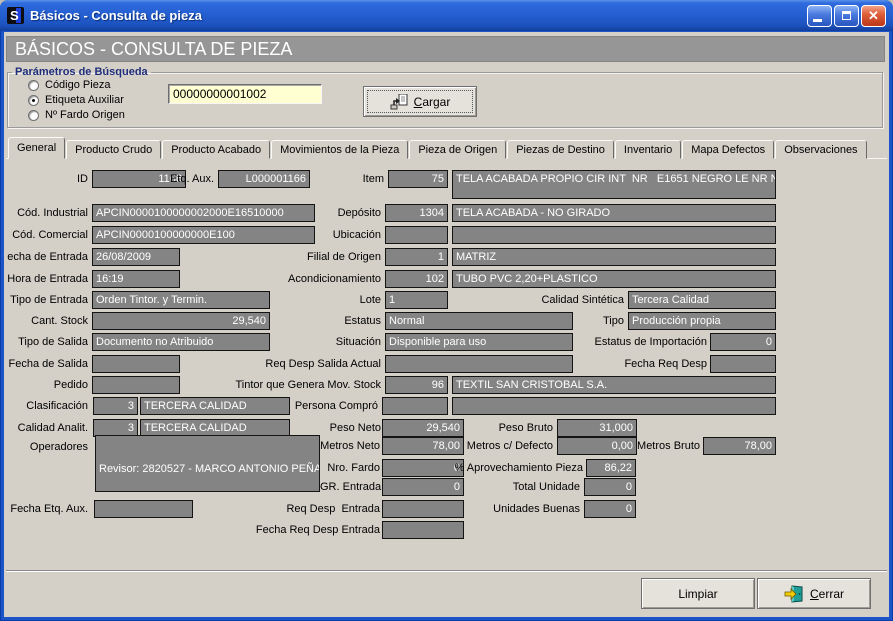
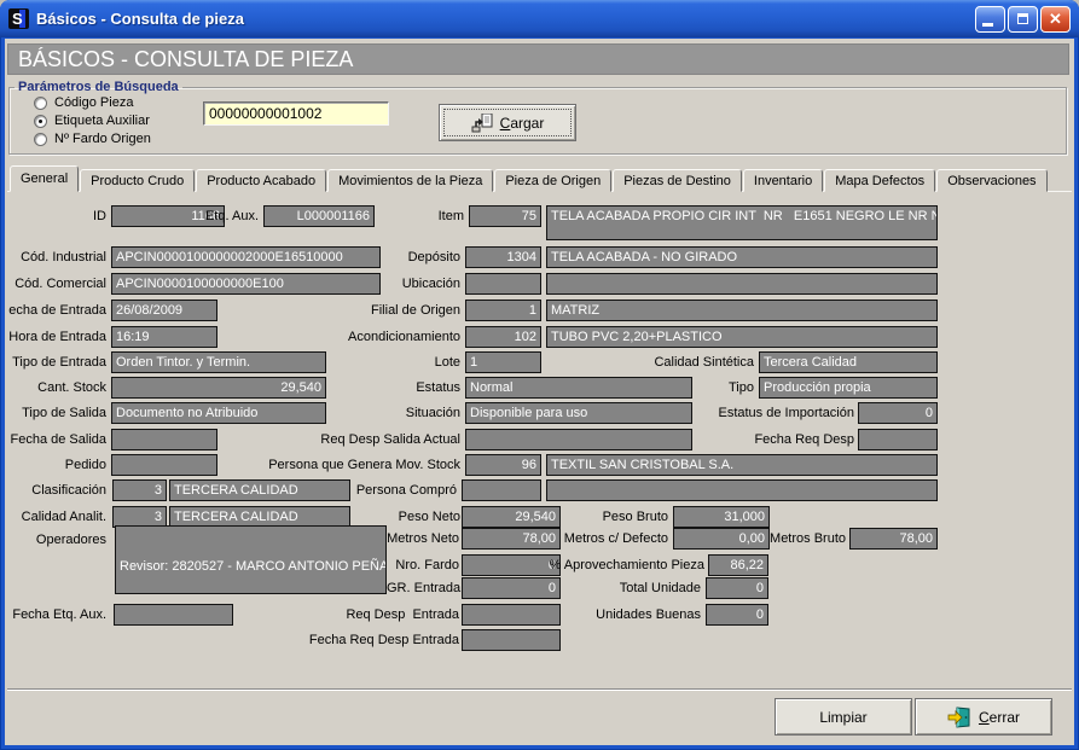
  S
  Básicos - Consulta de pieza
  ✕
  BÁSICOS - CONSULTA DE PIEZA
  Parámetros de Búsqueda
  Código Pieza
  Etiqueta Auxiliar
  Nº Fardo Origen
  00000000001002
  Cargar
  General
  Producto Crudo
  Producto Acabado
  Movimientos de la Pieza
  Pieza de Origen
  Piezas de Destino
  Inventario
  Mapa Defectos
  Observaciones
  ID
  1166
  Etq. Aux.
  L000001166
  Item
  75
  TELA ACABADA PROPIO CIR INT NR E1651 NEGRO LE NR N
  Cód. Industrial
  APCIN0000100000002000E16510000
  Depósito
  1304
  TELA ACABADA - NO GIRADO
  Cód. Comercial
  APCIN0000100000000E100
  Ubicación
  echa de Entrada
  26/08/2009
  Filial de Origen
  1
  MATRIZ
  Hora de Entrada
  16:19
  Acondicionamiento
  102
  TUBO PVC 2,20+PLASTICO
  Tipo de Entrada
  Orden Tintor. y Termin.
  Lote
  1
  Calidad Sintética
  Tercera Calidad
  Cant. Stock
  29,540
  Estatus
  Normal
  Tipo
  Producción propia
  Tipo de Salida
  Documento no Atribuido
  Situación
  Disponible para uso
  Estatus de Importación
  0
  Fecha de Salida
  Req Desp Salida Actual
  Fecha Req Desp
  Pedido
- Tintor que Genera Mov. Stock
+ Persona que Genera Mov. Stock
  96
  TEXTIL SAN CRISTOBAL S.A.
  Clasificación
  3
  TERCERA CALIDAD
  Persona Compró
  Calidad Analit.
  3
  TERCERA CALIDAD
  Peso Neto
  29,540
  Peso Bruto
  31,000
  Operadores
  Revisor: 2820527 - MARCO ANTONIO PEÑA
  Metros Neto
  78,00
  Metros c/ Defecto
  0,00
  Metros Bruto
  78,00
  Nro. Fardo
  0
  % Aprovechamiento Pieza
  86,22
  GR. Entrada
  0
  Total Unidade
  0
  Fecha Etq. Aux.
  Req Desp Entrada
  Unidades Buenas
  0
  Fecha Req Desp Entrada
  Limpiar
  Cerrar
